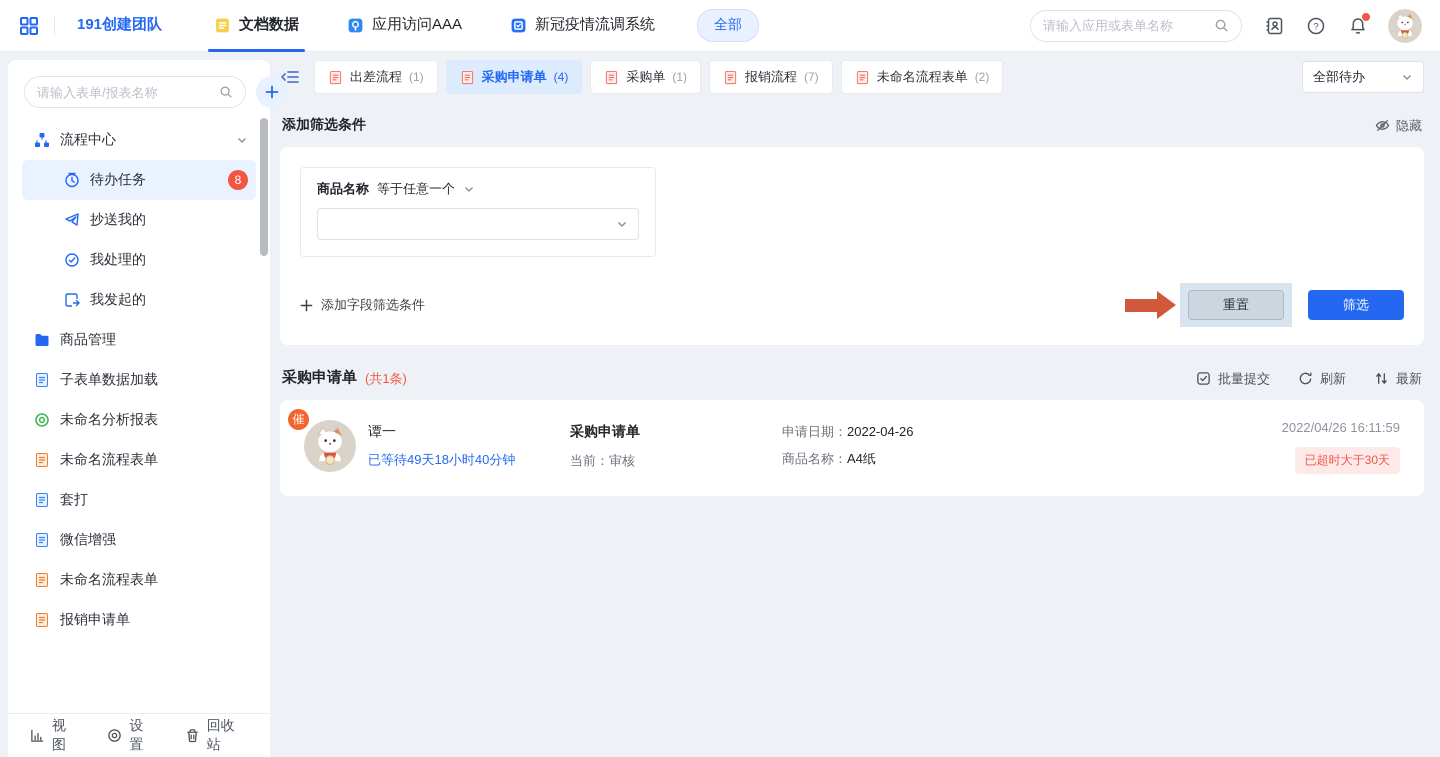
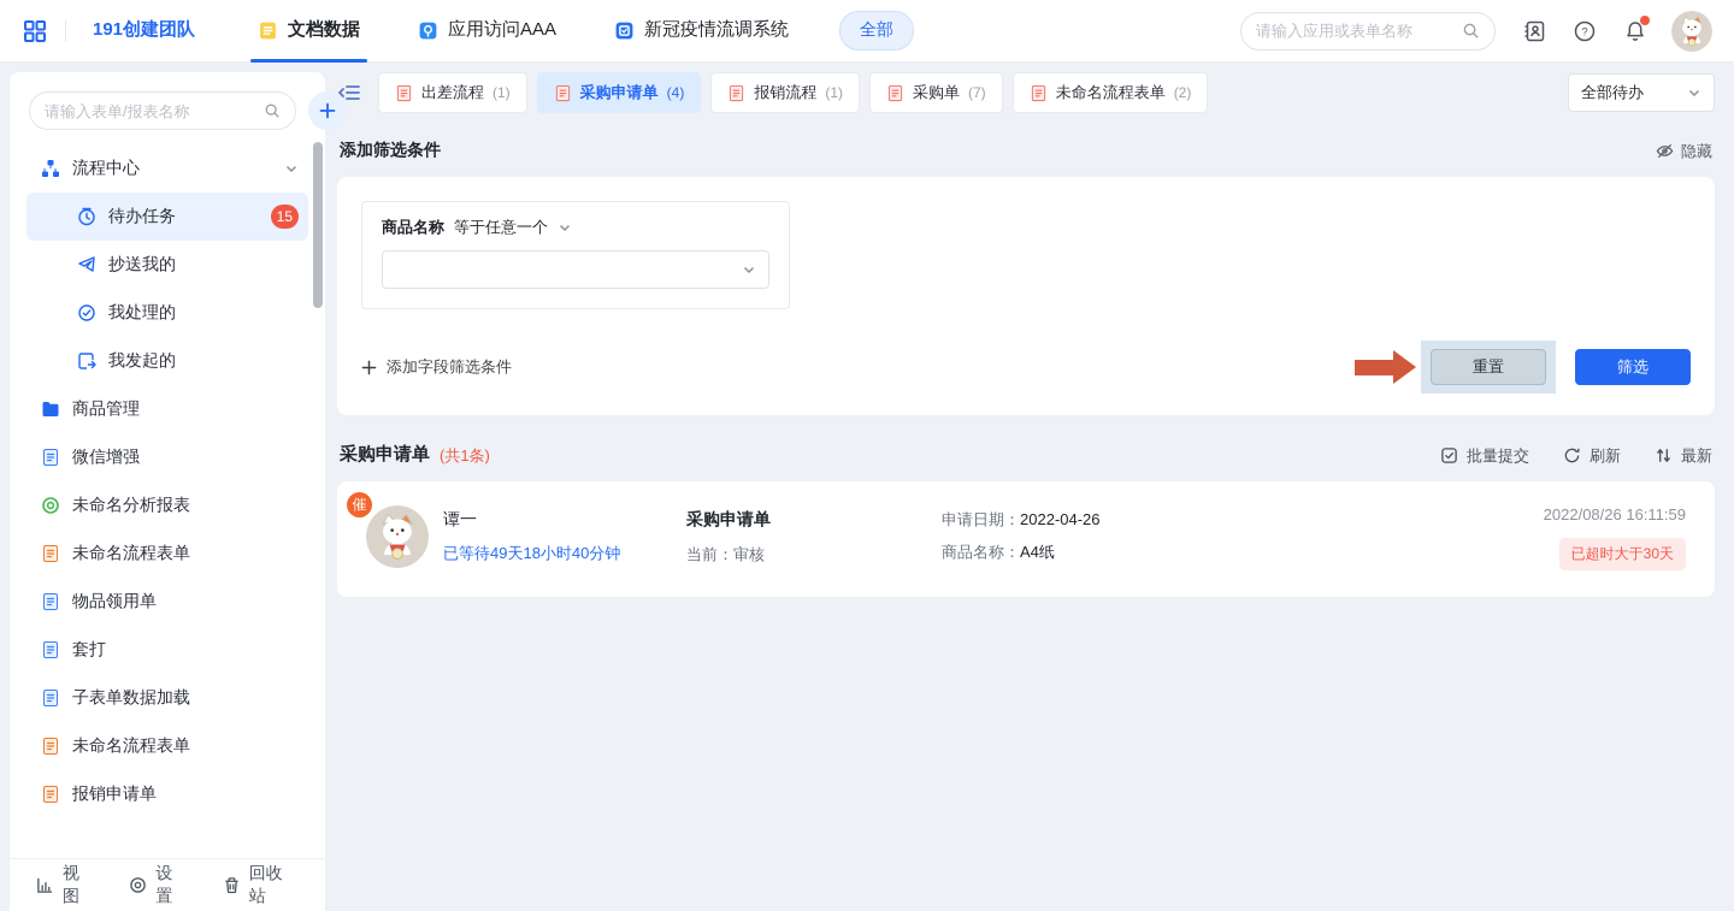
  191创建团队
  文档数据
  应用访问AAA
  新冠疫情流调系统
  全部
  请输入应用或表单名称
  ?
  请输入表单/报表名称
  流程中心
  待办任务
- 8
+ 15
  抄送我的
  我处理的
  我发起的
  商品管理
- 子表单数据加载
+ 微信增强
  未命名分析报表
  未命名流程表单
+ 物品领用单
  套打
- 微信增强
+ 子表单数据加载
  未命名流程表单
  报销申请单
  视图
  设置
  回收站
  出差流程
  (1)
  采购申请单
  (4)
- 采购单
+ 报销流程
  (1)
- 报销流程
+ 采购单
  (7)
  未命名流程表单
  (2)
  全部待办
  添加筛选条件
  隐藏
  商品名称
  等于任意一个
  添加字段筛选条件
  重置
  筛选
  采购申请单
  (共1条)
  批量提交
  刷新
  最新
  催
  谭一
  已等待49天18小时40分钟
  采购申请单
  当前：审核
  申请日期：2022-04-26
  商品名称：A4纸
- 2022/04/26 16:11:59
+ 2022/08/26 16:11:59
  已超时大于30天
